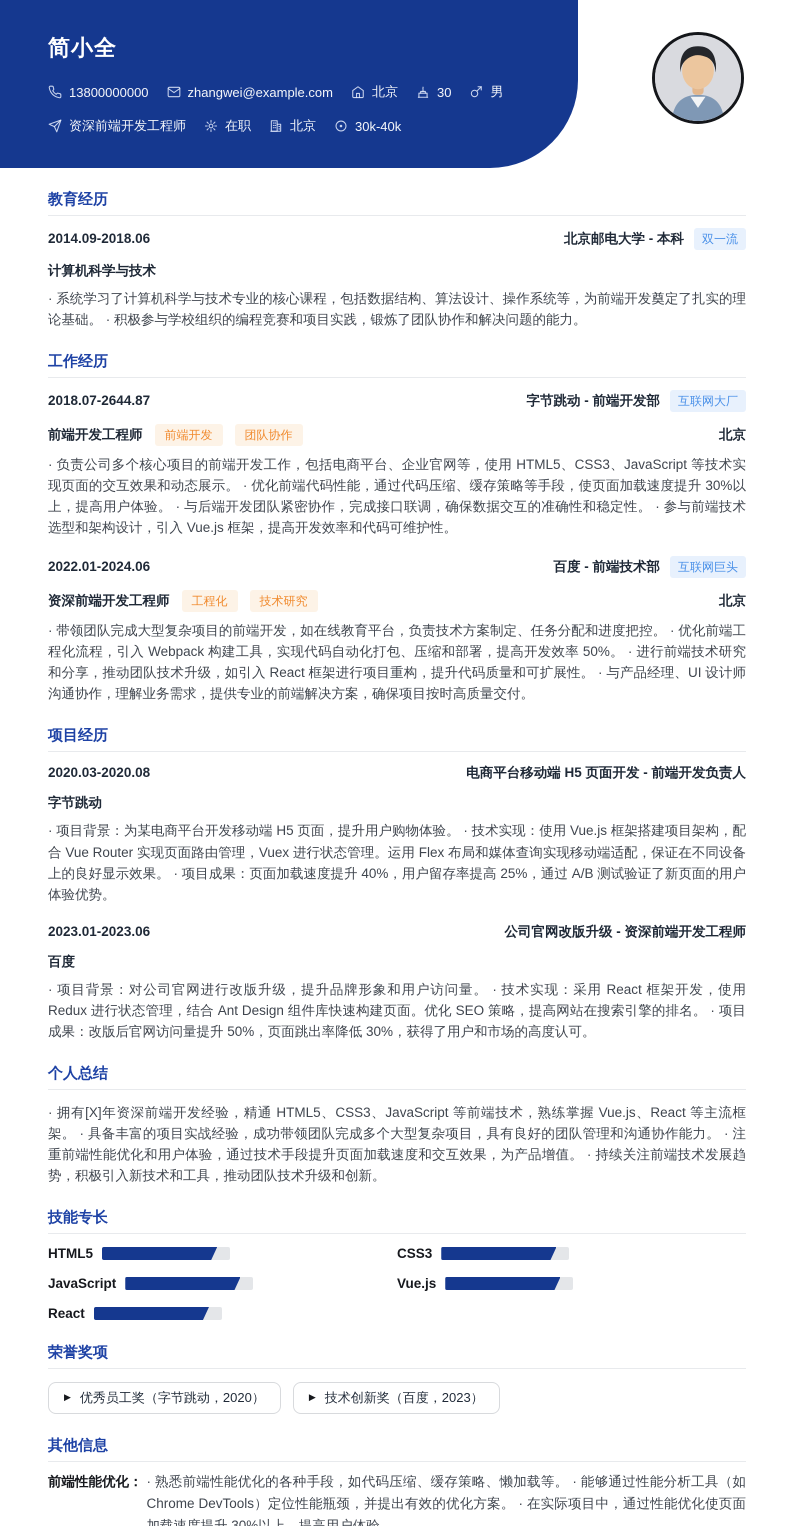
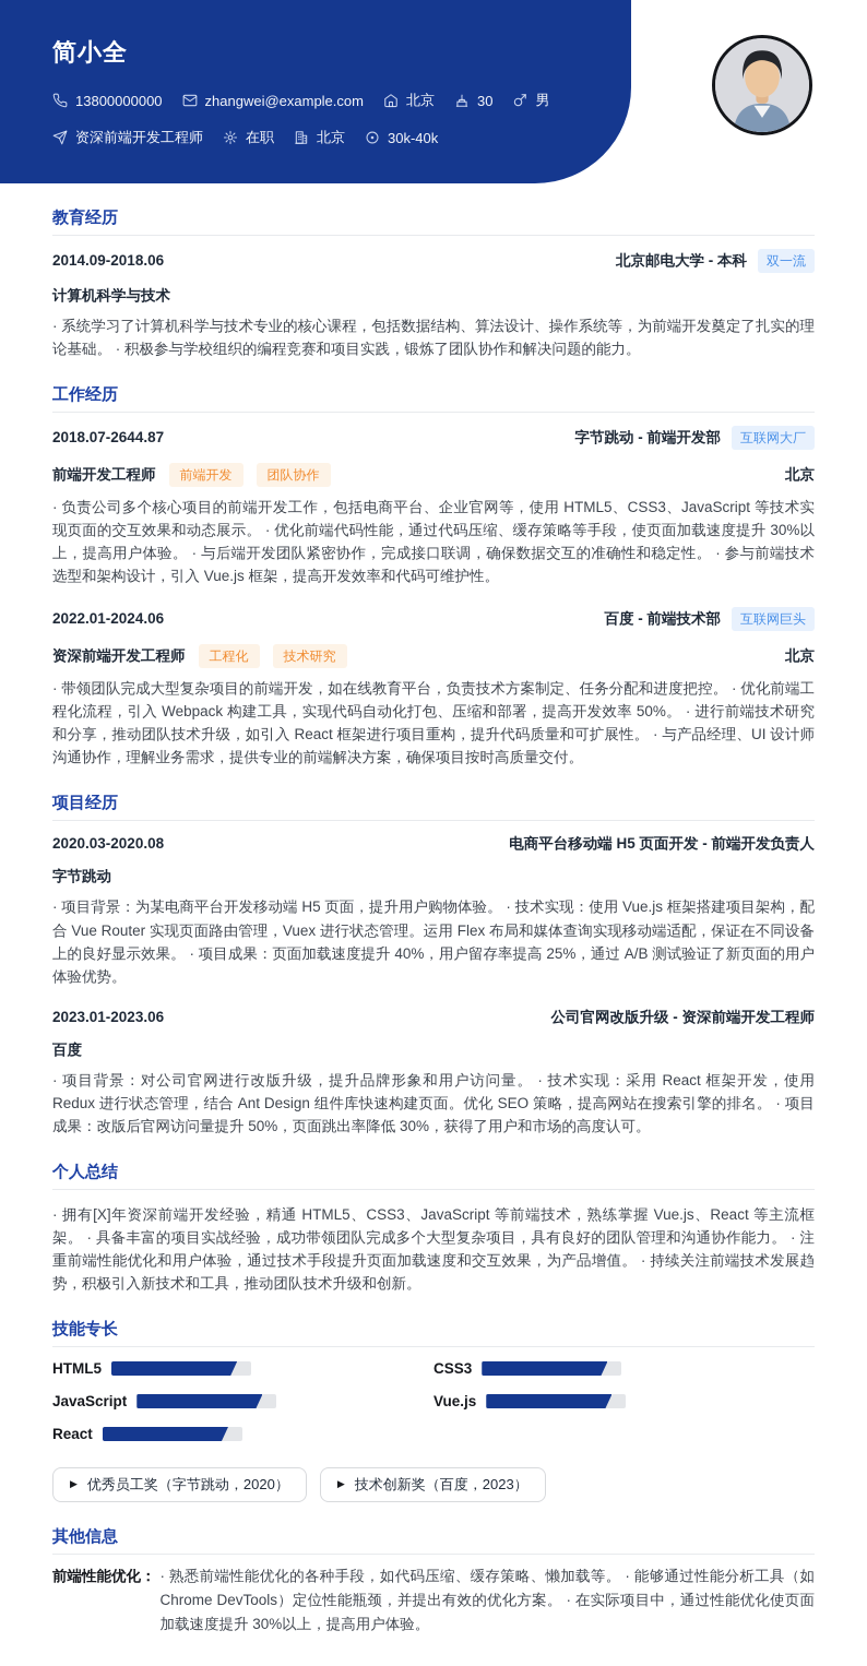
  简小全
  13800000000
  zhangwei@example.com
  北京
  30
  男
  资深前端开发工程师
  在职
  北京
  30k-40k
  教育经历
  2014.09-2018.06
  北京邮电大学 - 本科
  双一流
  计算机科学与技术
  · 系统学习了计算机科学与技术专业的核心课程，包括数据结构、算法设计、操作系统等，为前端开发奠定了扎实的理论基础。 · 积极参与学校组织的编程竞赛和项目实践，锻炼了团队协作和解决问题的能力。
  工作经历
  2018.07-2644.87
  字节跳动 - 前端开发部
  互联网大厂
  前端开发工程师
  前端开发
  团队协作
  北京
  · 负责公司多个核心项目的前端开发工作，包括电商平台、企业官网等，使用 HTML5、CSS3、JavaScript 等技术实现页面的交互效果和动态展示。 · 优化前端代码性能，通过代码压缩、缓存策略等手段，使页面加载速度提升 30%以上，提高用户体验。 · 与后端开发团队紧密协作，完成接口联调，确保数据交互的准确性和稳定性。 · 参与前端技术选型和架构设计，引入 Vue.js 框架，提高开发效率和代码可维护性。
  2022.01-2024.06
  百度 - 前端技术部
  互联网巨头
  资深前端开发工程师
  工程化
  技术研究
  北京
  · 带领团队完成大型复杂项目的前端开发，如在线教育平台，负责技术方案制定、任务分配和进度把控。 · 优化前端工程化流程，引入 Webpack 构建工具，实现代码自动化打包、压缩和部署，提高开发效率 50%。 · 进行前端技术研究和分享，推动团队技术升级，如引入 React 框架进行项目重构，提升代码质量和可扩展性。 · 与产品经理、UI 设计师沟通协作，理解业务需求，提供专业的前端解决方案，确保项目按时高质量交付。
  项目经历
  2020.03-2020.08
  电商平台移动端 H5 页面开发 - 前端开发负责人
  字节跳动
  · 项目背景：为某电商平台开发移动端 H5 页面，提升用户购物体验。 · 技术实现：使用 Vue.js 框架搭建项目架构，配合 Vue Router 实现页面路由管理，Vuex 进行状态管理。运用 Flex 布局和媒体查询实现移动端适配，保证在不同设备上的良好显示效果。 · 项目成果：页面加载速度提升 40%，用户留存率提高 25%，通过 A/B 测试验证了新页面的用户体验优势。
  2023.01-2023.06
  公司官网改版升级 - 资深前端开发工程师
  百度
  · 项目背景：对公司官网进行改版升级，提升品牌形象和用户访问量。 · 技术实现：采用 React 框架开发，使用 Redux 进行状态管理，结合 Ant Design 组件库快速构建页面。优化 SEO 策略，提高网站在搜索引擎的排名。 · 项目成果：改版后官网访问量提升 50%，页面跳出率降低 30%，获得了用户和市场的高度认可。
  个人总结
  · 拥有[X]年资深前端开发经验，精通 HTML5、CSS3、JavaScript 等前端技术，熟练掌握 Vue.js、React 等主流框架。 · 具备丰富的项目实战经验，成功带领团队完成多个大型复杂项目，具有良好的团队管理和沟通协作能力。 · 注重前端性能优化和用户体验，通过技术手段提升页面加载速度和交互效果，为产品增值。 · 持续关注前端技术发展趋势，积极引入新技术和工具，推动团队技术升级和创新。
  技能专长
  HTML5
  CSS3
  JavaScript
  Vue.js
  React
- 荣誉奖项
  ▶
  优秀员工奖（字节跳动，2020）
  ▶
  技术创新奖（百度，2023）
  其他信息
  前端性能优化：
  · 熟悉前端性能优化的各种手段，如代码压缩、缓存策略、懒加载等。 · 能够通过性能分析工具（如 Chrome DevTools）定位性能瓶颈，并提出有效的优化方案。 · 在实际项目中，通过性能优化使页面加载速度提升 30%以上，提高用户体验。
